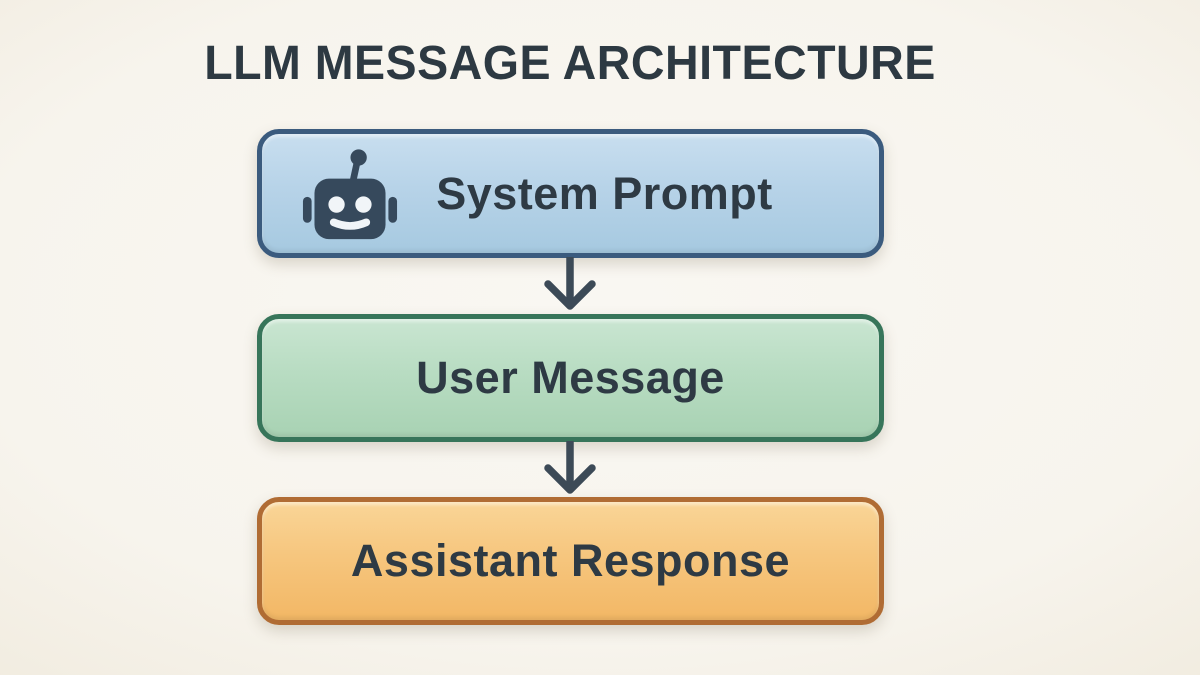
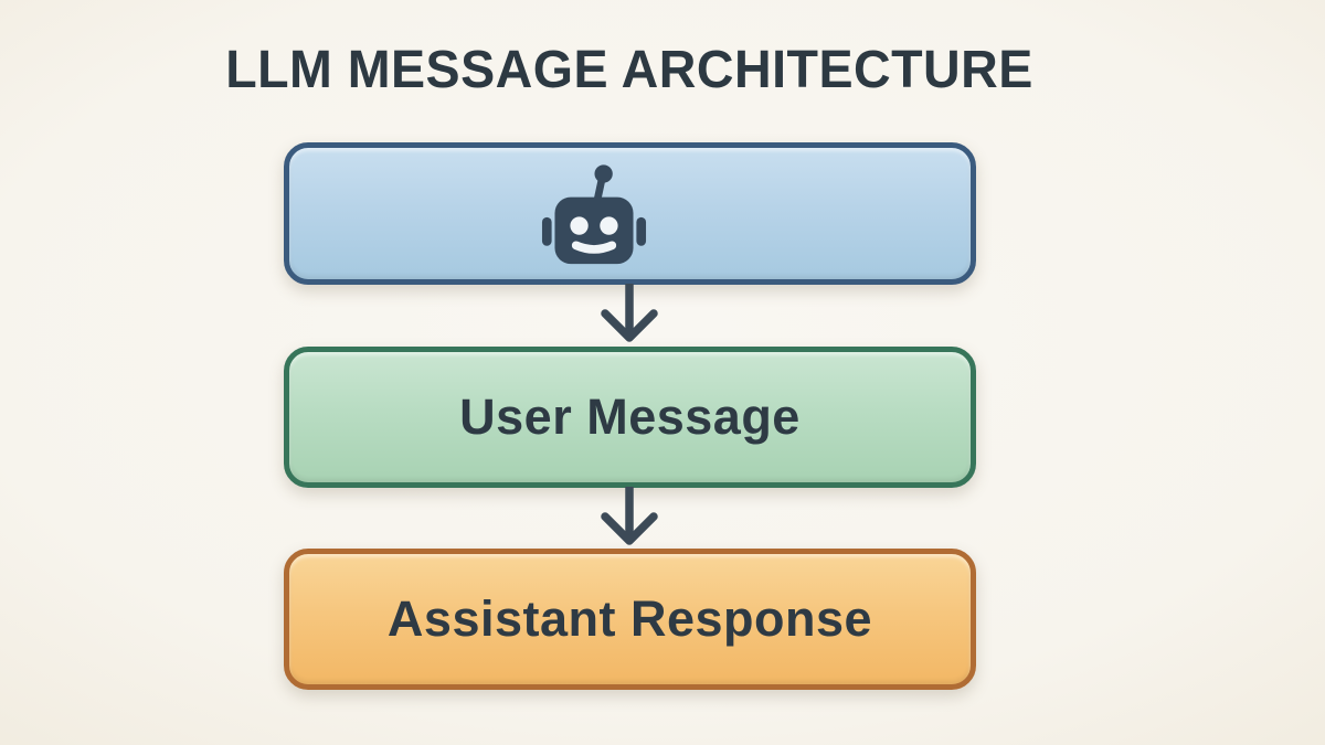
  LLM MESSAGE ARCHITECTURE
- System Prompt
  User Message
  Assistant Response
